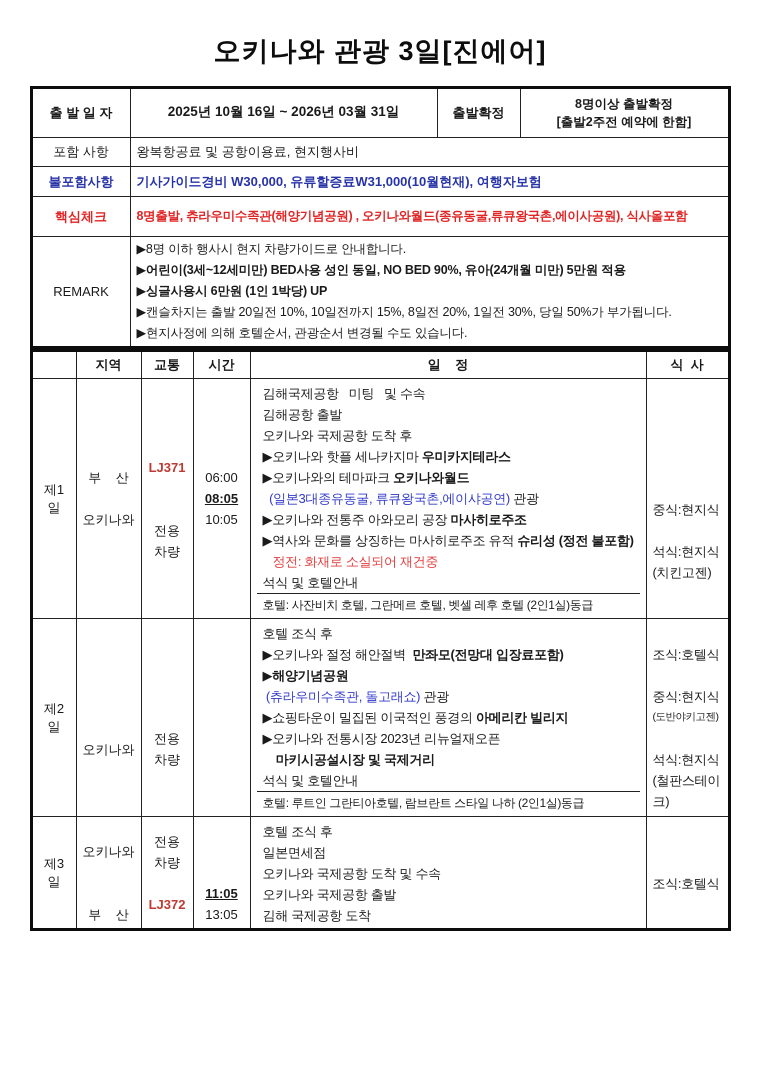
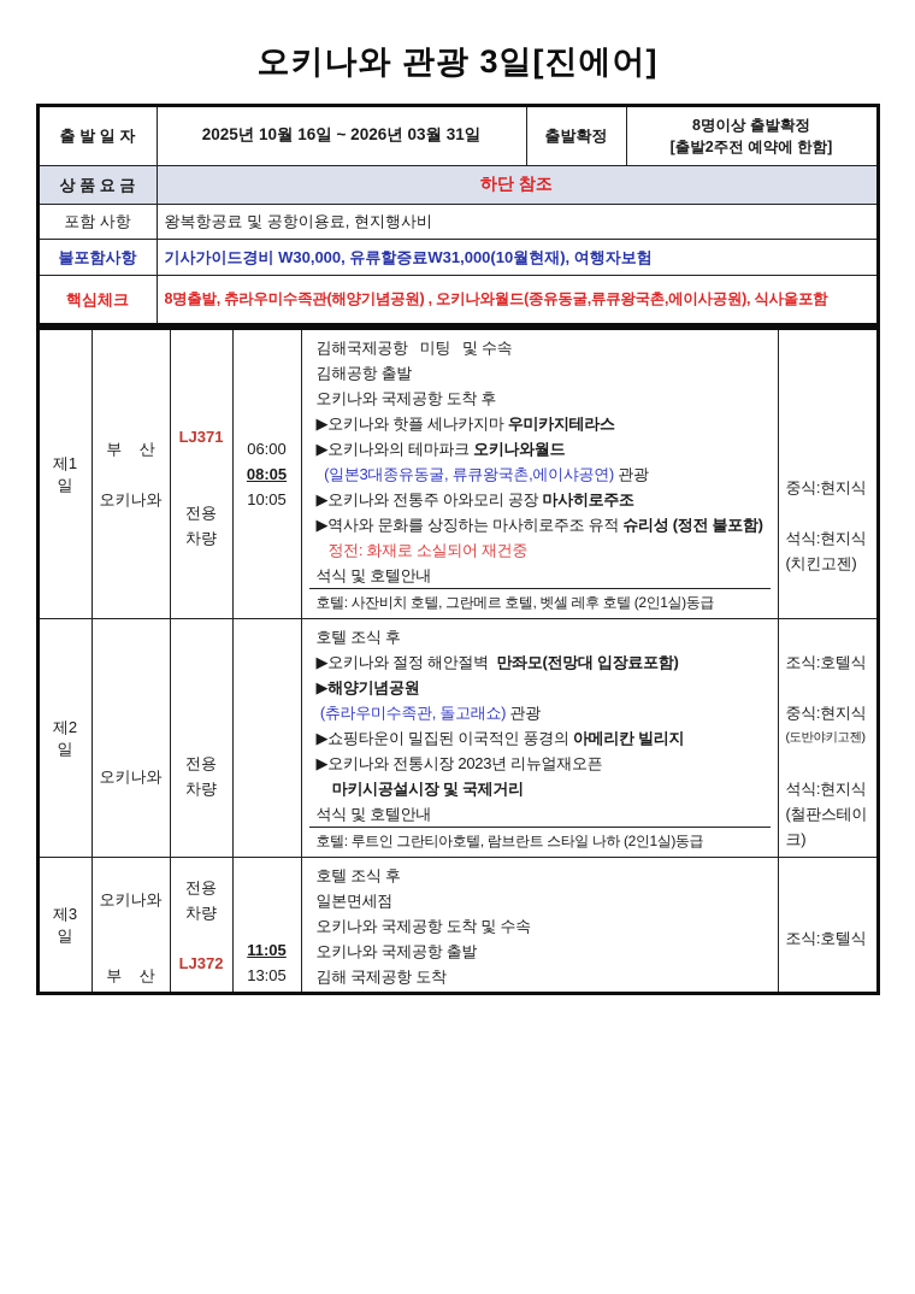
  오키나와 관광 3일[진에어]
  출 발 일 자	2025년 10월 16일 ~ 2026년 03월 31일	출발확정	8명이상 출발확정 [출발2주전 예약에 한함]
+ 상 품 요 금	하단 참조
  포함 사항	왕복항공료 및 공항이용료, 현지행사비
  불포함사항	기사가이드경비 W30,000, 유류할증료W31,000(10월현재), 여행자보험
  핵심체크	8명출발, 츄라우미수족관(해양기념공원) , 오키나와월드(종유동굴,류큐왕국촌,에이사공원), 식사올포함
- REMARK	▶8명 이하 행사시 현지 차량가이드로 안내합니다.▶어린이(3세~12세미만) BED사용 성인 동일, NO BED 90%, 유아(24개월 미만) 5만원 적용▶싱글사용시 6만원 (1인 1박당) UP▶캔슬차지는 출발 20일전 10%, 10일전까지 15%, 8일전 20%, 1일전 30%, 당일 50%가 부가됩니다.▶현지사정에 의해 호텔순서, 관광순서 변경될 수도 있습니다.
- 	지역	교통	시간	일 정	식 사
  제1일	부 산오키나와	LJ371전용차량	06:0008:0510:05	김해국제공항 미팅 및 수속김해공항 출발오키나와 국제공항 도착 후▶오키나와 핫플 세나카지마 우미카지테라스▶오키나와의 테마파크 오키나와월드 (일본3대종유동굴, 류큐왕국촌,에이샤공연) 관광▶오키나와 전통주 아와모리 공장 마사히로주조▶역사와 문화를 상징하는 마사히로주조 유적 슈리성 (정전 불포함) 정전: 화재로 소실되어 재건중석식 및 호텔안내 호텔: 사잔비치 호텔, 그란메르 호텔, 벳셀 레후 호텔 (2인1실)동급	중식:현지식석식:현지식(치킨고젠)
  제2일	오키나와	전용차량		호텔 조식 후▶오키나와 절정 해안절벽 만좌모(전망대 입장료포함)▶해양기념공원 (츄라우미수족관, 돌고래쇼) 관광▶쇼핑타운이 밀집된 이국적인 풍경의 아메리칸 빌리지▶오키나와 전통시장 2023년 리뉴얼재오픈 마키시공설시장 및 국제거리석식 및 호텔안내 호텔: 루트인 그란티아호텔, 람브란트 스타일 나하 (2인1실)동급	조식:호텔식중식:현지식(도반야키고젠)석식:현지식(철판스테이크)
  제3일	오키나와부 산	전용차량LJ372	11:0513:05	호텔 조식 후일본면세점오키나와 국제공항 도착 및 수속오키나와 국제공항 출발김해 국제공항 도착	조식:호텔식
